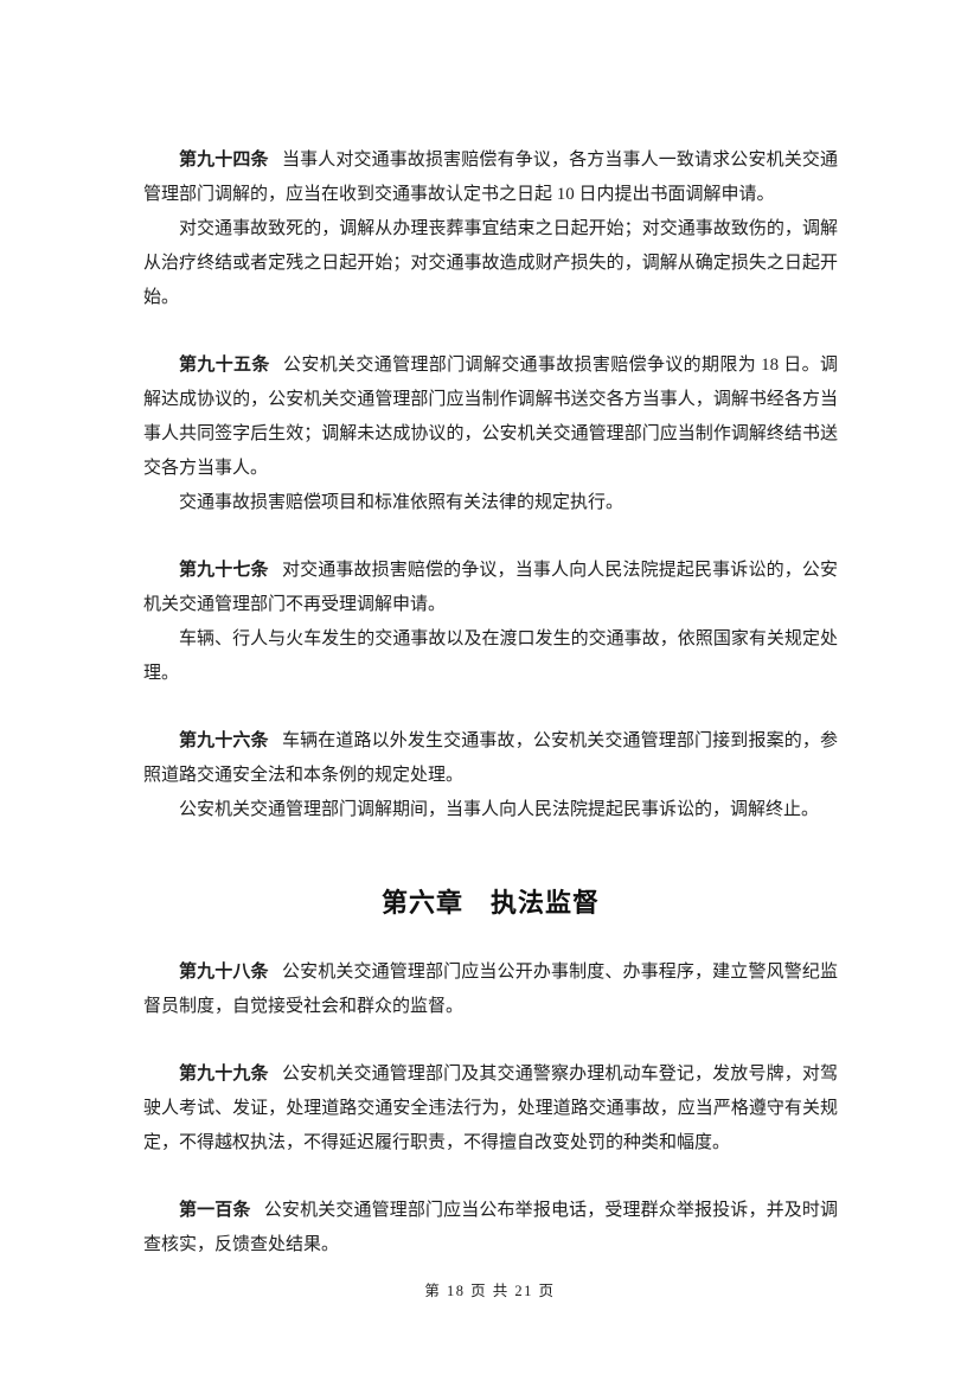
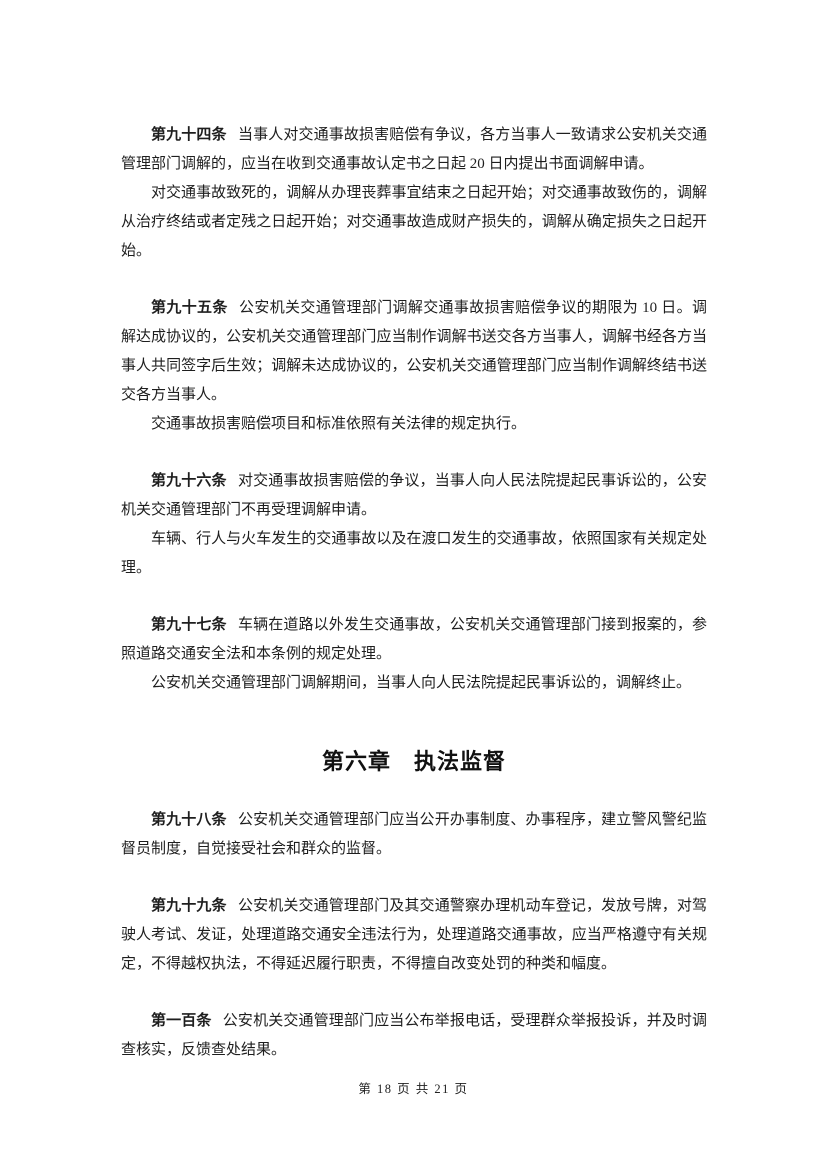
- 第九十四条 当事人对交通事故损害赔偿有争议，各方当事人一致请求公安机关交通管理部门调解的，应当在收到交通事故认定书之日起 10 日内提出书面调解申请。
+ 第九十四条 当事人对交通事故损害赔偿有争议，各方当事人一致请求公安机关交通管理部门调解的，应当在收到交通事故认定书之日起 20 日内提出书面调解申请。
  对交通事故致死的，调解从办理丧葬事宜结束之日起开始；对交通事故致伤的，调解从治疗终结或者定残之日起开始；对交通事故造成财产损失的，调解从确定损失之日起开始。
- 第九十五条 公安机关交通管理部门调解交通事故损害赔偿争议的期限为 18 日。调解达成协议的，公安机关交通管理部门应当制作调解书送交各方当事人，调解书经各方当事人共同签字后生效；调解未达成协议的，公安机关交通管理部门应当制作调解终结书送交各方当事人。
+ 第九十五条 公安机关交通管理部门调解交通事故损害赔偿争议的期限为 10 日。调解达成协议的，公安机关交通管理部门应当制作调解书送交各方当事人，调解书经各方当事人共同签字后生效；调解未达成协议的，公安机关交通管理部门应当制作调解终结书送交各方当事人。
  交通事故损害赔偿项目和标准依照有关法律的规定执行。
- 第九十七条 对交通事故损害赔偿的争议，当事人向人民法院提起民事诉讼的，公安机关交通管理部门不再受理调解申请。
+ 第九十六条 对交通事故损害赔偿的争议，当事人向人民法院提起民事诉讼的，公安机关交通管理部门不再受理调解申请。
  车辆、行人与火车发生的交通事故以及在渡口发生的交通事故，依照国家有关规定处理。
- 第九十六条 车辆在道路以外发生交通事故，公安机关交通管理部门接到报案的，参照道路交通安全法和本条例的规定处理。
+ 第九十七条 车辆在道路以外发生交通事故，公安机关交通管理部门接到报案的，参照道路交通安全法和本条例的规定处理。
  公安机关交通管理部门调解期间，当事人向人民法院提起民事诉讼的，调解终止。
  第六章 执法监督
  第九十八条 公安机关交通管理部门应当公开办事制度、办事程序，建立警风警纪监督员制度，自觉接受社会和群众的监督。
  第九十九条 公安机关交通管理部门及其交通警察办理机动车登记，发放号牌，对驾驶人考试、发证，处理道路交通安全违法行为，处理道路交通事故，应当严格遵守有关规定，不得越权执法，不得延迟履行职责，不得擅自改变处罚的种类和幅度。
  第一百条 公安机关交通管理部门应当公布举报电话，受理群众举报投诉，并及时调查核实，反馈查处结果。
  第 18 页 共 21 页
